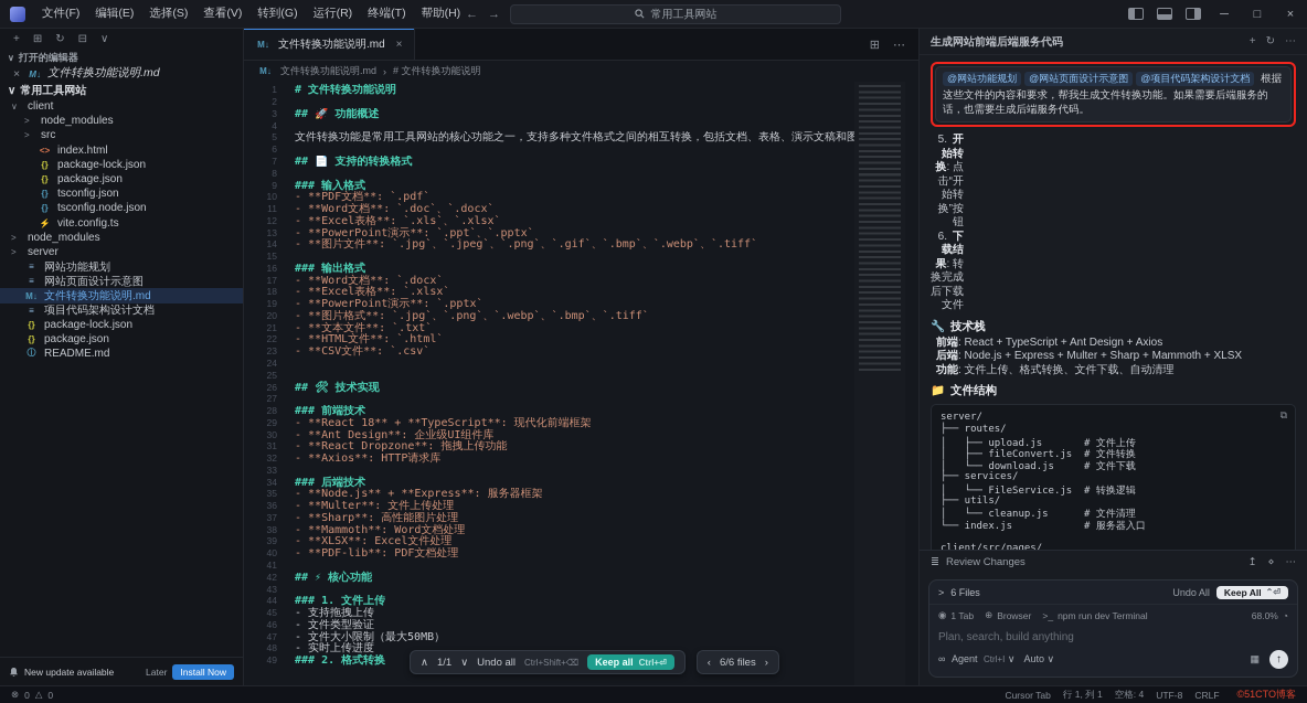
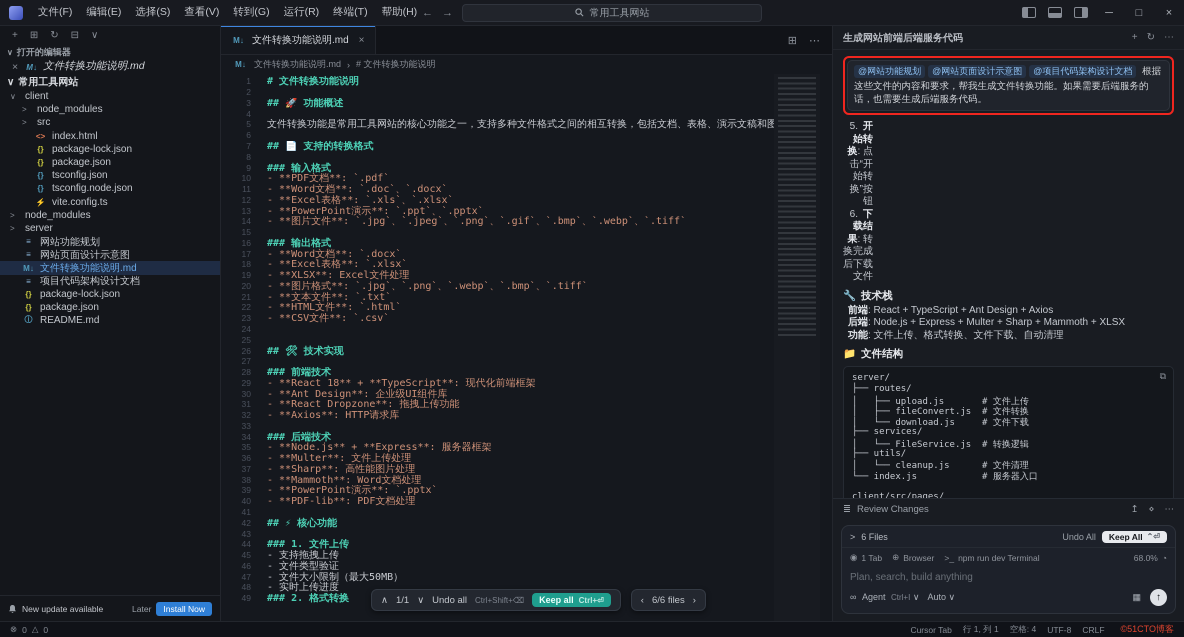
  文件(F)
  编辑(E)
  选择(S)
  查看(V)
  转到(G)
  运行(R)
  终端(T)
  帮助(H)
  ←
  →
  常用工具网站
  ─
  □
  ×
  +
  ⊞
  ↻
  ⊟
  ∨
  ∨
  打开的编辑器
  ×
  文件转换功能说明.md
  ∨
  常用工具网站
  ∨
  client
  >
  node_modules
  >
  src
  index.html
  package-lock.json
  package.json
  tsconfig.json
  tsconfig.node.json
  vite.config.ts
  >
  node_modules
  >
  server
  网站功能规划
  网站页面设计示意图
  文件转换功能说明.md
  项目代码架构设计文档
  package-lock.json
  package.json
  README.md
  New update available
  Later
  Install Now
  文件转换功能说明.md
  ×
  ⊞
  ⋯
  文件转换功能说明.md
  ›
  # 文件转换功能说明
  1
  # 文件转换功能说明
  2
  3
  ## 🚀 功能概述
  4
  5
  文件转换功能是常用工具网站的核心功能之一，支持多种文件格式之间的相互转换，包括文档、表格、演示文稿和图
  6
  7
  ## 📄 支持的转换格式
  8
  9
  ### 输入格式
  10
  - **PDF文档**: `.pdf`
  11
  - **Word文档**: `.doc`、`.docx`
  12
  - **Excel表格**: `.xls`、`.xlsx`
  13
  - **PowerPoint演示**: `.ppt`、`.pptx`
  14
  - **图片文件**: `.jpg`、`.jpeg`、`.png`、`.gif`、`.bmp`、`.webp`、`.tiff`
  15
  16
  ### 输出格式
  17
  - **Word文档**: `.docx`
  18
  - **Excel表格**: `.xlsx`
  19
- - **PowerPoint演示**: `.pptx`
+ - **XLSX**: Excel文件处理
  20
  - **图片格式**: `.jpg`、`.png`、`.webp`、`.bmp`、`.tiff`
  21
  - **文本文件**: `.txt`
  22
  - **HTML文件**: `.html`
  23
  - **CSV文件**: `.csv`
  24
  25
  26
  ## 🛠 技术实现
  27
  28
  ### 前端技术
  29
  - **React 18** + **TypeScript**: 现代化前端框架
  30
  - **Ant Design**: 企业级UI组件库
  31
  - **React Dropzone**: 拖拽上传功能
  32
  - **Axios**: HTTP请求库
  33
  34
  ### 后端技术
  35
  - **Node.js** + **Express**: 服务器框架
  36
  - **Multer**: 文件上传处理
  37
  - **Sharp**: 高性能图片处理
  38
  - **Mammoth**: Word文档处理
  39
- - **XLSX**: Excel文件处理
+ - **PowerPoint演示**: `.pptx`
  40
  - **PDF-lib**: PDF文档处理
  41
  42
  ## ⚡ 核心功能
  43
  44
  ### 1. 文件上传
  45
  - 支持拖拽上传
  46
  - 文件类型验证
  47
  - 文件大小限制（最大50MB）
  48
  - 实时上传进度
  49
  ### 2. 格式转换
  ∧
  1/1
  ∨
  Undo all
  Ctrl+Shift+⌫
  Keep all
  Ctrl+⏎
  ‹
  6/6 files
  ›
  生成网站前端后端服务代码
  +
  ↻
  ⋯
  @网站功能规划 @网站页面设计示意图 @项目代码架构设计文档 根据这些文件的内容和要求，帮我生成文件转换功能。如果需要后端服务的话，也需要生成后端服务代码。
  5. 开始转换: 点击“开始转换”按钮
  6. 下载结果: 转换完成后下载文件
  🔧 技术栈
  前端: React + TypeScript + Ant Design + Axios
  后端: Node.js + Express + Multer + Sharp + Mammoth + XLSX
  功能: 文件上传、格式转换、文件下载、自动清理
  📁 文件结构
  ⧉
  server/
  ├── routes/
  │ ├── upload.js # 文件上传
  │ ├── fileConvert.js # 文件转换
  │ └── download.js # 文件下载
  ├── services/
  │ └── FileService.js # 转换逻辑
  ├── utils/
  │ └── cleanup.js # 文件清理
  └── index.js # 服务器入口
  client/src/pages/
  ≣
  Review Changes
  ↥
  ⋄
  ⋯
  >
  6 Files
  Undo All
  Keep All
  ⌃⏎
  ◉
  1 Tab
  ⊕
  Browser
  >_
  npm run dev Terminal
  68.0%
  ◔
  Plan, search, build anything
  ∞ Agent Ctrl+I ∨
  Auto ∨
  ▦
  ↑
  ⊗
  0
  △
  0
  Cursor Tab
  行 1, 列 1
  空格: 4
  UTF-8
  CRLF
  ©51CTO博客
